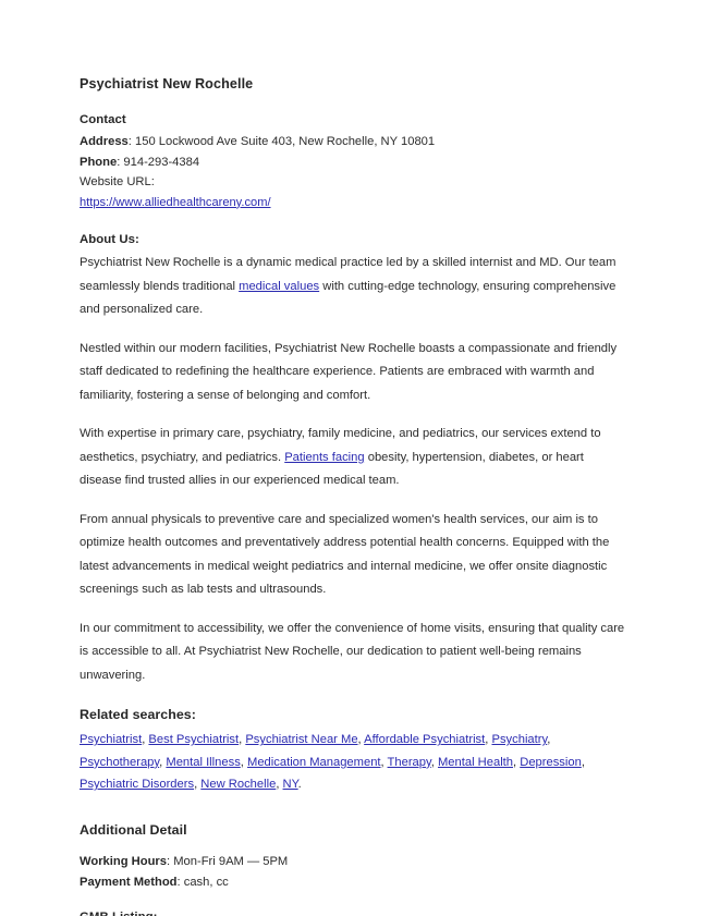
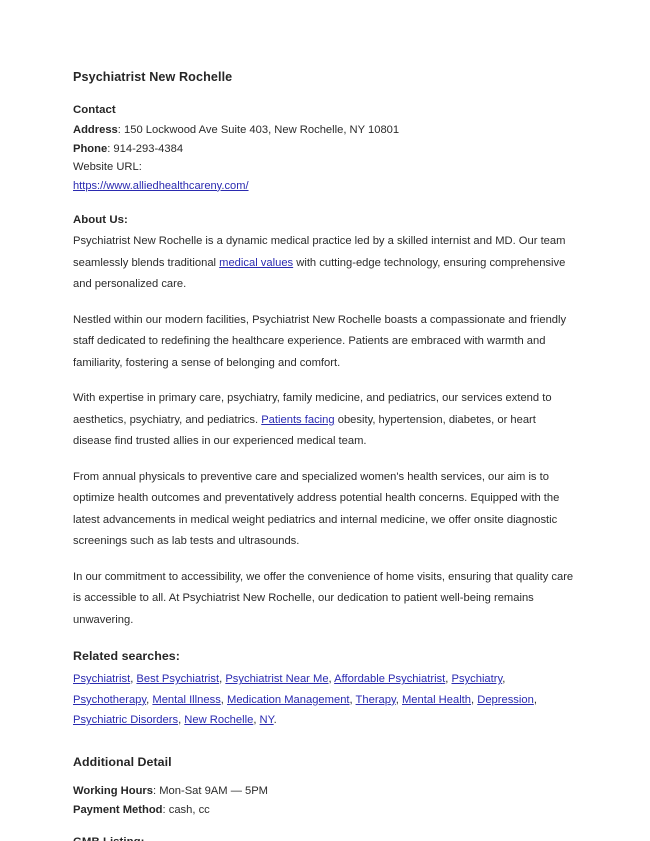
  Psychiatrist New Rochelle
  Contact
  Address: 150 Lockwood Ave Suite 403, New Rochelle, NY 10801
  Phone: 914-293-4384
  Website URL:
  https://www.alliedhealthcareny.com/
  About Us:
  Psychiatrist New Rochelle is a dynamic medical practice led by a skilled internist and MD. Our team seamlessly blends traditional medical values with cutting-edge technology, ensuring comprehensive and personalized care.
  Nestled within our modern facilities, Psychiatrist New Rochelle boasts a compassionate and friendly staff dedicated to redefining the healthcare experience. Patients are embraced with warmth and familiarity, fostering a sense of belonging and comfort.
  With expertise in primary care, psychiatry, family medicine, and pediatrics, our services extend to aesthetics, psychiatry, and pediatrics. Patients facing obesity, hypertension, diabetes, or heart disease find trusted allies in our experienced medical team.
  From annual physicals to preventive care and specialized women's health services, our aim is to optimize health outcomes and preventatively address potential health concerns. Equipped with the latest advancements in medical weight pediatrics and internal medicine, we offer onsite diagnostic screenings such as lab tests and ultrasounds.
  In our commitment to accessibility, we offer the convenience of home visits, ensuring that quality care is accessible to all. At Psychiatrist New Rochelle, our dedication to patient well-being remains unwavering.
  Related searches:
  Psychiatrist, Best Psychiatrist, Psychiatrist Near Me, Affordable Psychiatrist, Psychiatry, Psychotherapy, Mental Illness, Medication Management, Therapy, Mental Health, Depression, Psychiatric Disorders, New Rochelle, NY.
  Additional Detail
- Working Hours: Mon-Fri 9AM — 5PM
+ Working Hours: Mon-Sat 9AM — 5PM
  Payment Method: cash, cc
